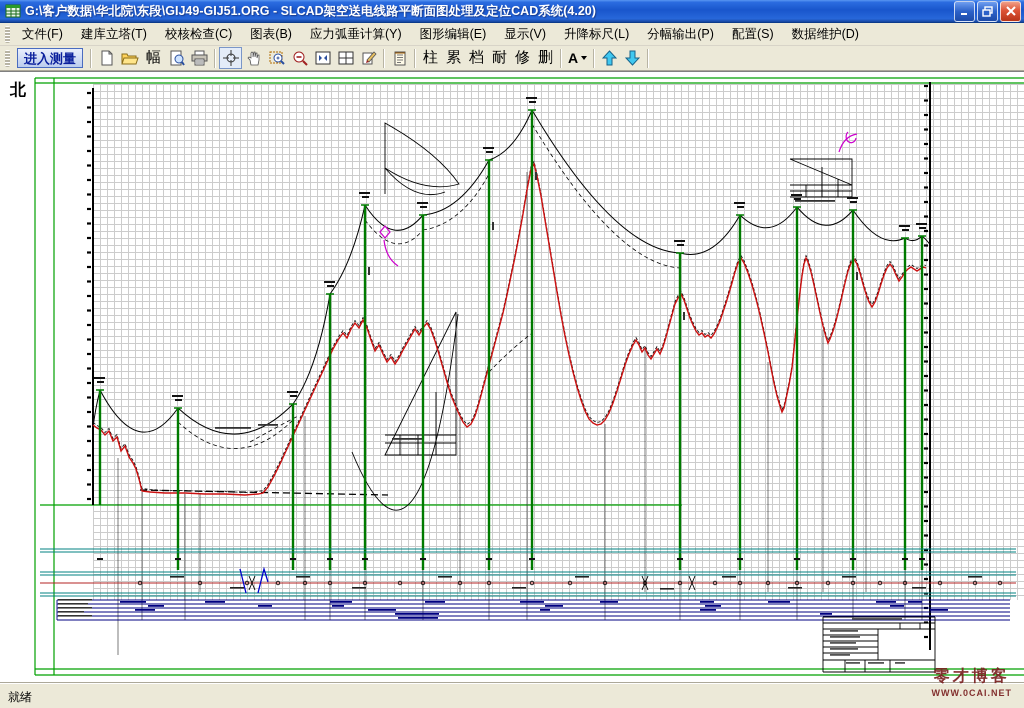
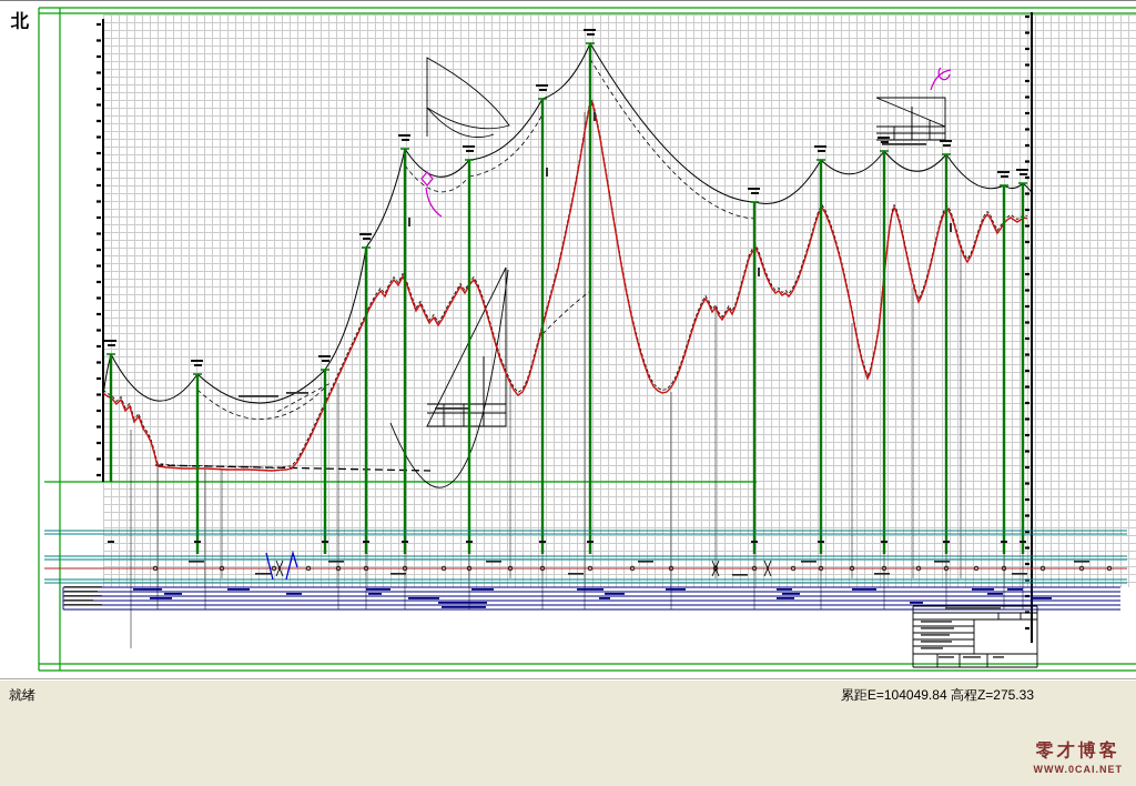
- G:\客户数据\华北院\东段\GIJ49-GIJ51.ORG - SLCAD架空送电线路平断面图处理及定位CAD系统(4.20)
- 文件(F)
- 建库立塔(T)
- 校核检查(C)
- 图表(B)
- 应力弧垂计算(Y)
- 图形编辑(E)
- 显示(V)
- 升降标尺(L)
- 分幅输出(P)
- 配置(S)
- 数据维护(D)
- 进入测量
- 幅
- 柱
- 累
- 档
- 耐
- 修
- 删
- A
  北
  零才博客
  WWW.0CAI.NET
  就绪
+ 累距E=104049.84 高程Z=275.33
